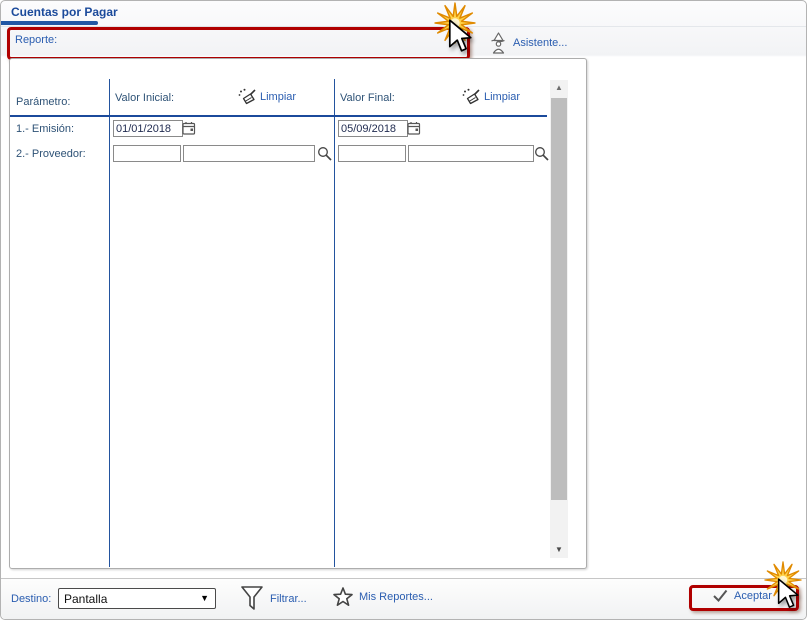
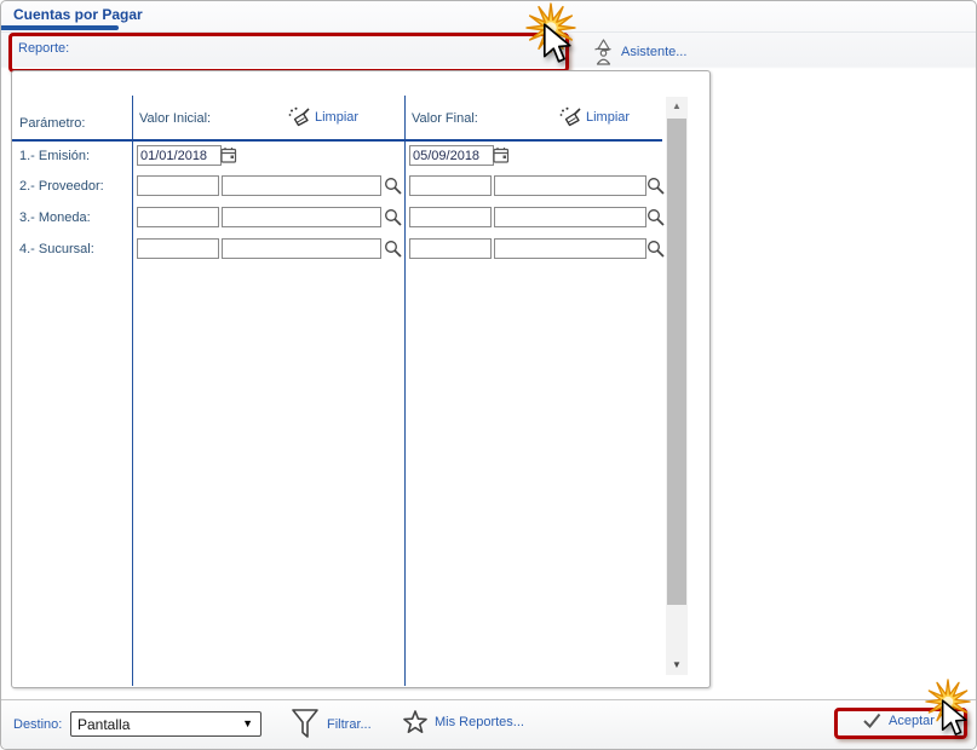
  Cuentas por Pagar
  Reporte:
  Asistente...
  Parámetro:
  Valor Inicial:
  Limpiar
  Valor Final:
  Limpiar
  1.- Emisión:
  01/01/2018
  05/09/2018
  2.- Proveedor:
+ 3.- Moneda:
+ 4.- Sucursal:
  ▲
  ▼
  Destino:
  Pantalla
  ▼
  Filtrar...
  Mis Reportes...
  Aceptar
